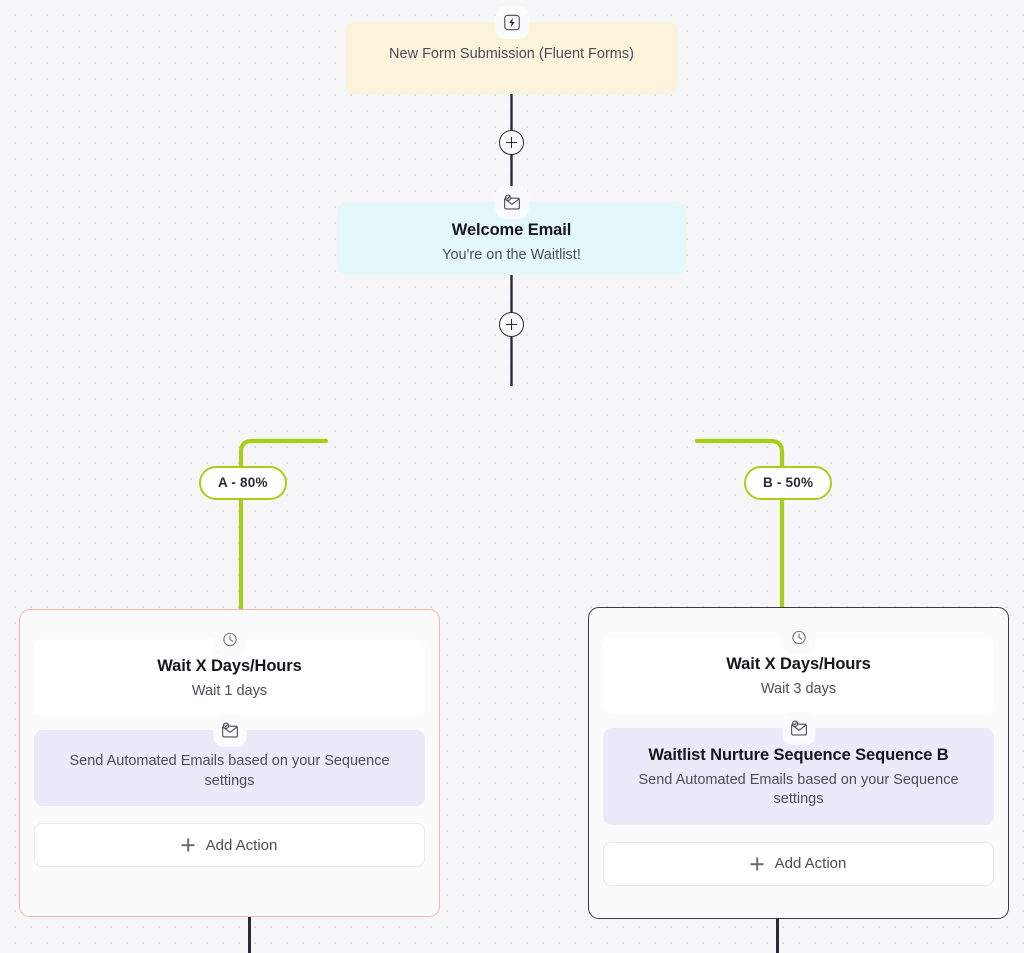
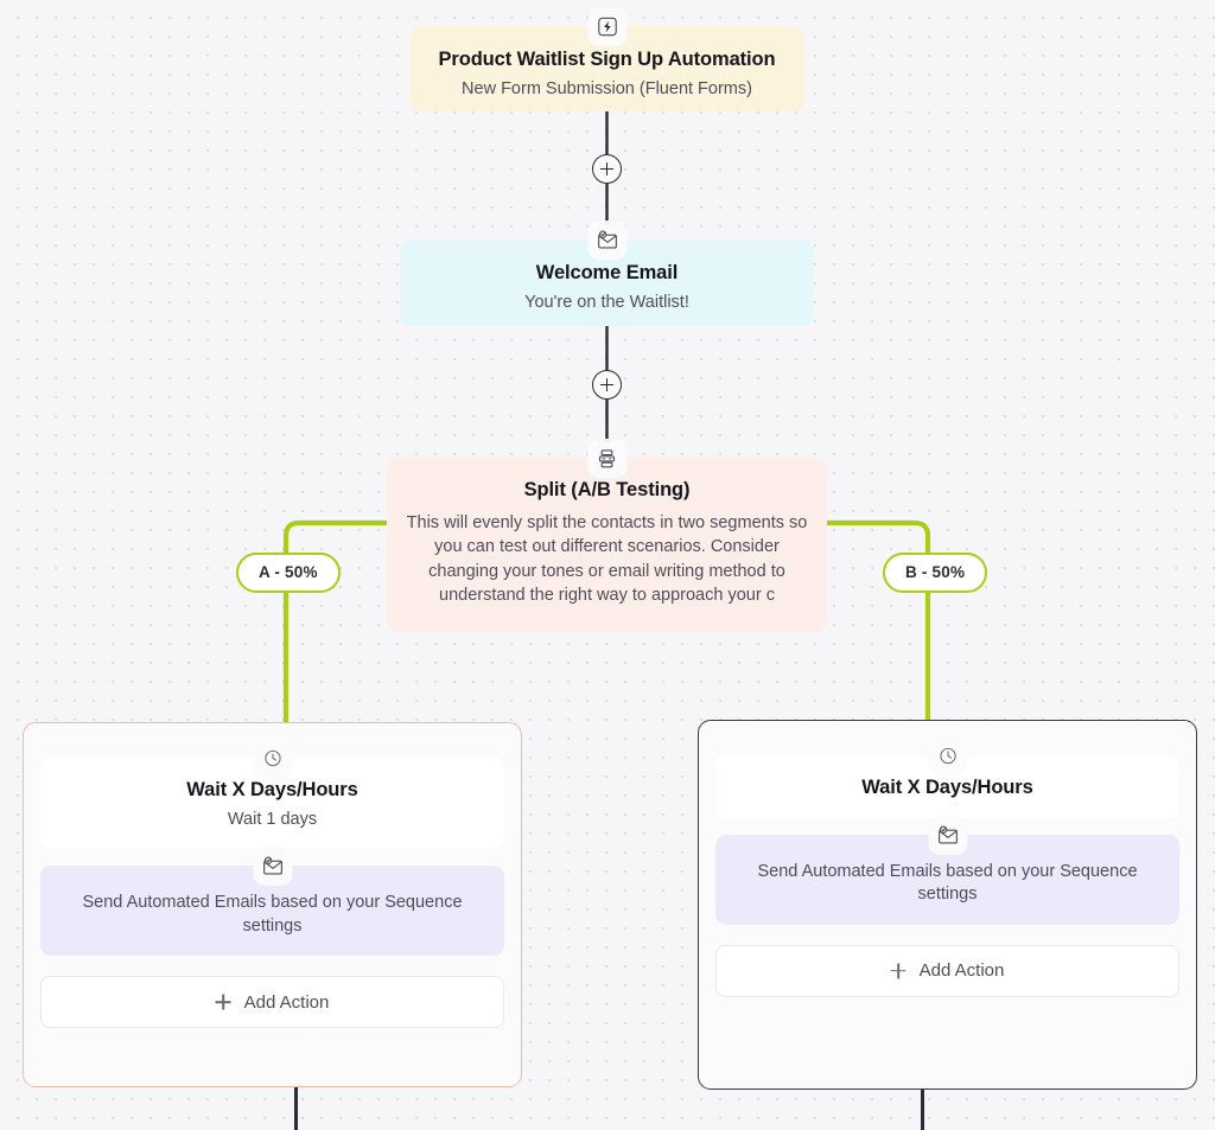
+ Product Waitlist Sign Up Automation
  New Form Submission (Fluent Forms)
  Welcome Email
  You're on the Waitlist!
+ Split (A/B Testing)
+ This will evenly split the contacts in two segments so you can test out different scenarios. Consider changing your tones or email writing method to understand the right way to approach your c
- A - 80%
+ A - 50%
  B - 50%
  Wait X Days/Hours
  Wait 1 days
  Send Automated Emails based on your Sequence settings
  Add Action
  Wait X Days/Hours
- Wait 3 days
- Waitlist Nurture Sequence Sequence B
  Send Automated Emails based on your Sequence settings
  Add Action
